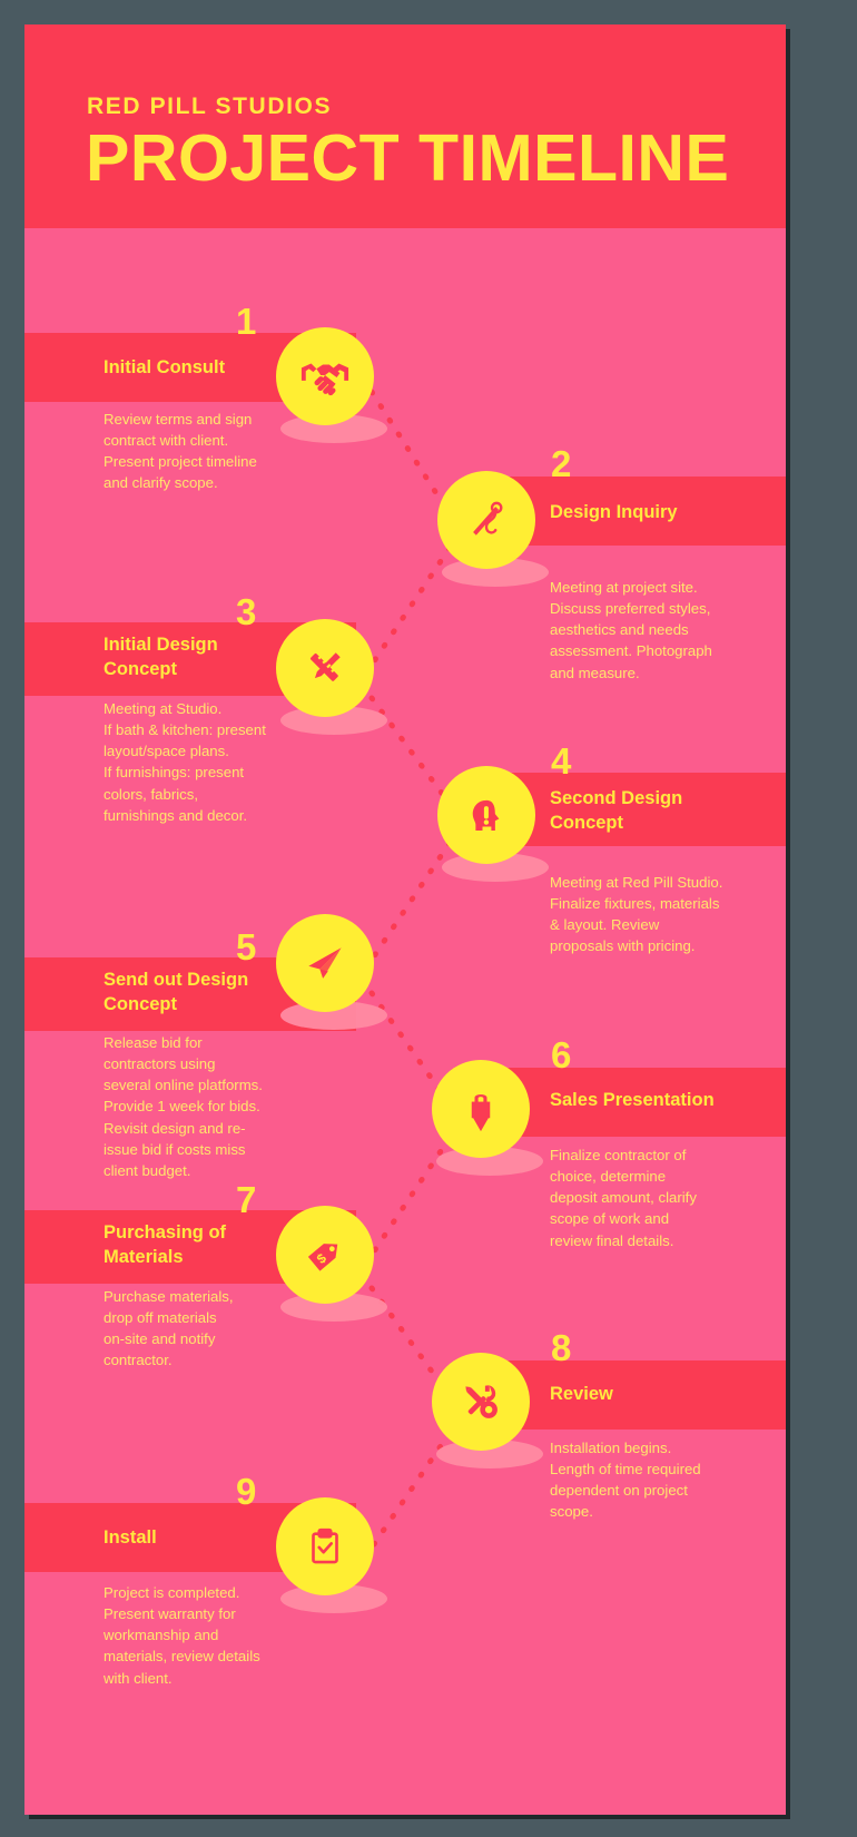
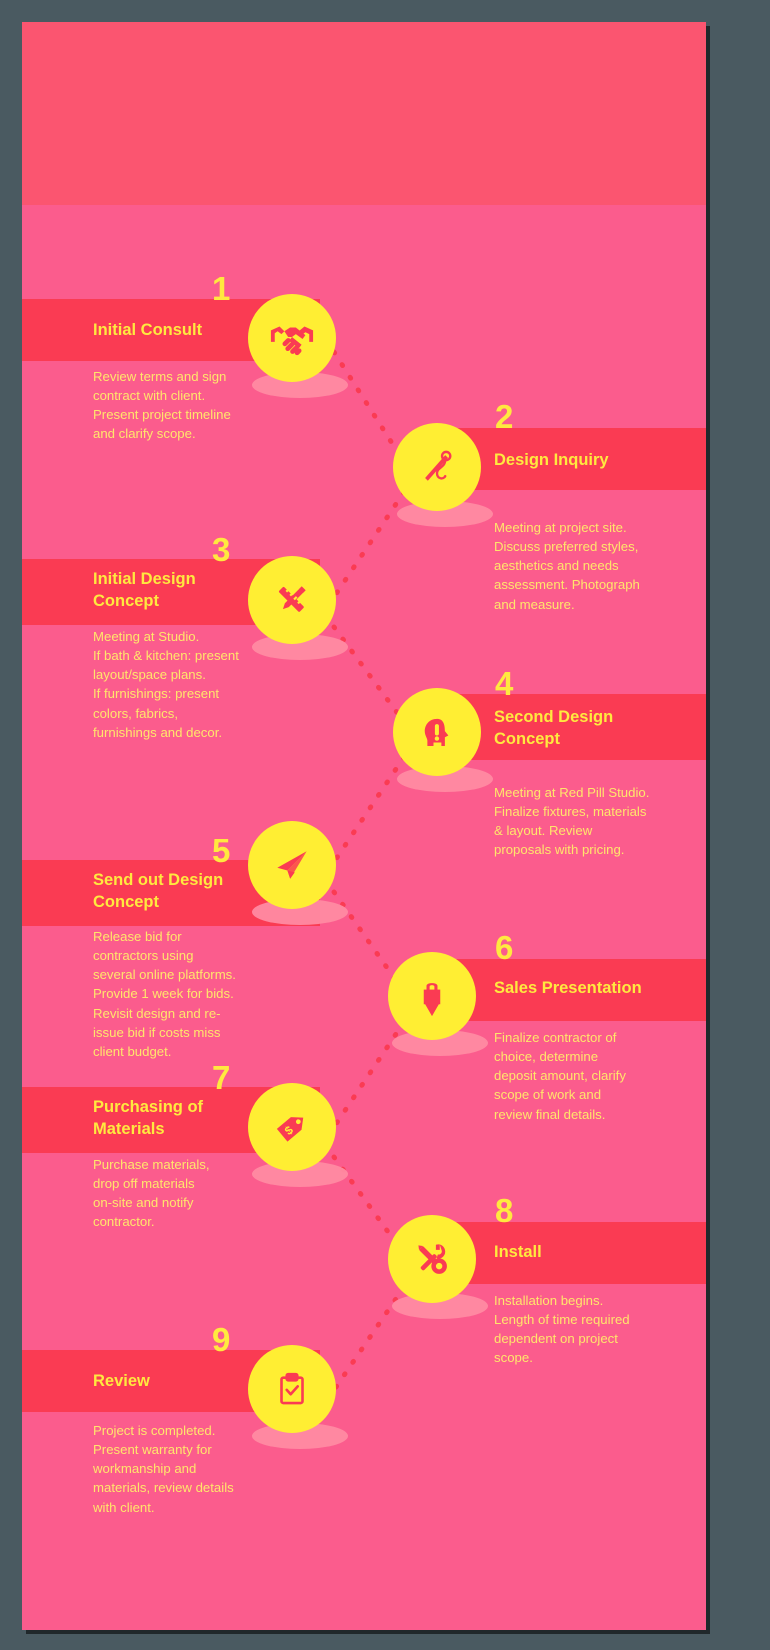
- RED PILL STUDIOS
- PROJECT TIMELINE
  1
  Initial Consult
  Review terms and sign
  contract with client.
  Present project timeline
  and clarify scope.
  2
  Design Inquiry
  Meeting at project site.
  Discuss preferred styles,
  aesthetics and needs
  assessment. Photograph
  and measure.
  3
  Initial Design
  Concept
  Meeting at Studio.
  If bath & kitchen: present
  layout/space plans.
  If furnishings: present
  colors, fabrics,
  furnishings and decor.
  4
  Second Design
  Concept
  Meeting at Red Pill Studio.
  Finalize fixtures, materials
  & layout. Review
  proposals with pricing.
  5
  Send out Design
  Concept
  Release bid for
  contractors using
  several online platforms.
  Provide 1 week for bids.
  Revisit design and re-
  issue bid if costs miss
  client budget.
  6
  Sales Presentation
  Finalize contractor of
  choice, determine
  deposit amount, clarify
  scope of work and
  review final details.
  7
  Purchasing of
  Materials
  Purchase materials,
  drop off materials
  on-site and notify
  contractor.
  8
- Review
+ Install
  Installation begins.
  Length of time required
  dependent on project
  scope.
  9
- Install
+ Review
  Project is completed.
  Present warranty for
  workmanship and
  materials, review details
  with client.
